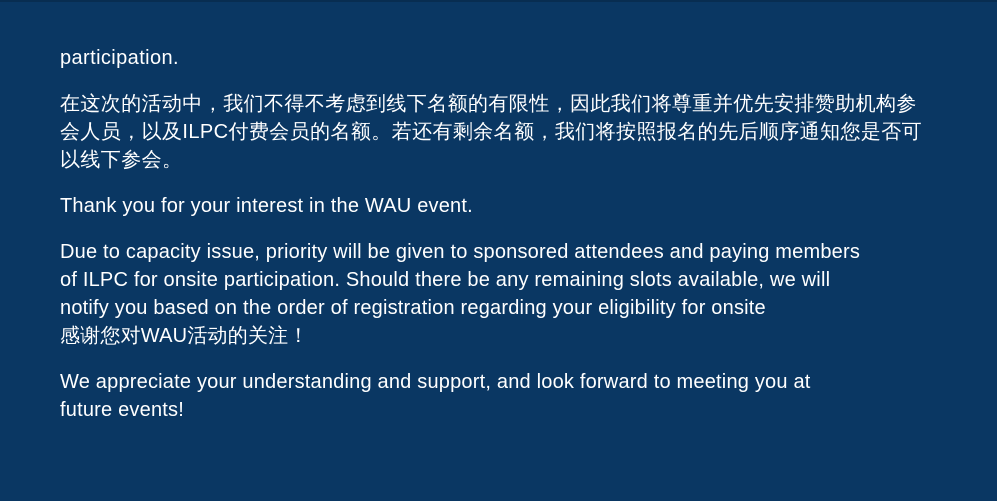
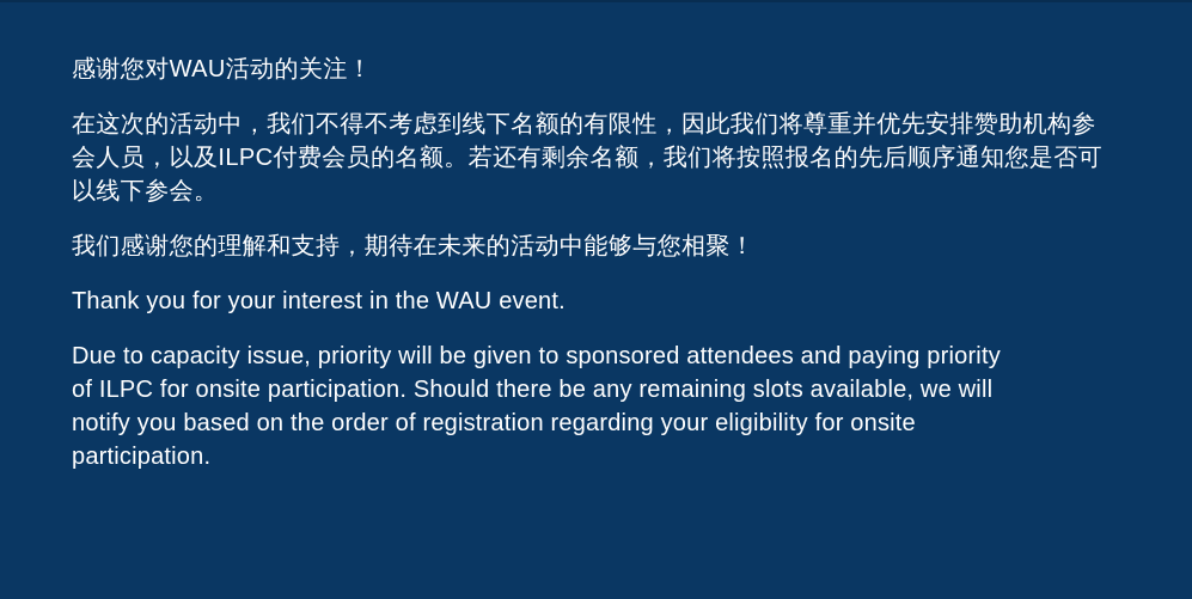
- participation.
+ 感谢您对WAU活动的关注！
  在这次的活动中，我们不得不考虑到线下名额的有限性，因此我们将尊重并优先安排赞助机构参
  会人员，以及ILPC付费会员的名额。若还有剩余名额，我们将按照报名的先后顺序通知您是否可
  以线下参会。
+ 我们感谢您的理解和支持，期待在未来的活动中能够与您相聚！
  Thank you for your interest in the WAU event.
- Due to capacity issue, priority will be given to sponsored attendees and paying members
+ Due to capacity issue, priority will be given to sponsored attendees and paying priority
  of ILPC for onsite participation. Should there be any remaining slots available, we will
  notify you based on the order of registration regarding your eligibility for onsite
- 感谢您对WAU活动的关注！
+ participation.
- We appreciate your understanding and support, and look forward to meeting you at
- future events!
